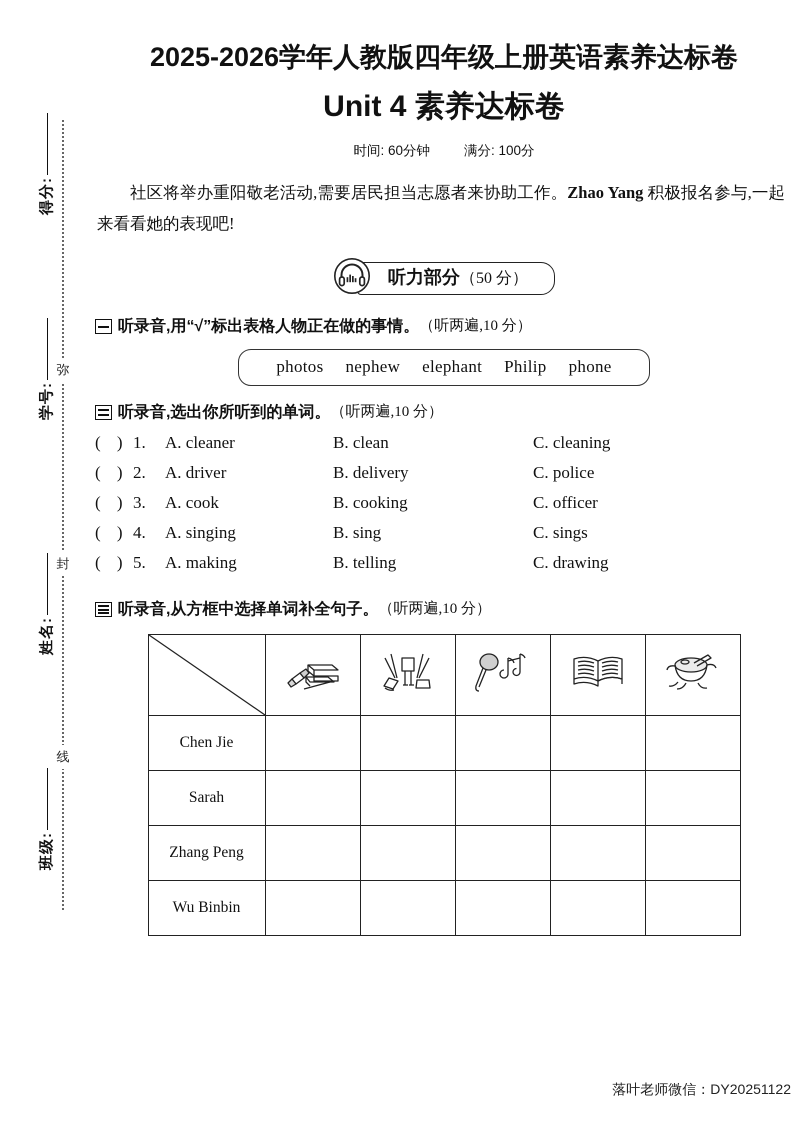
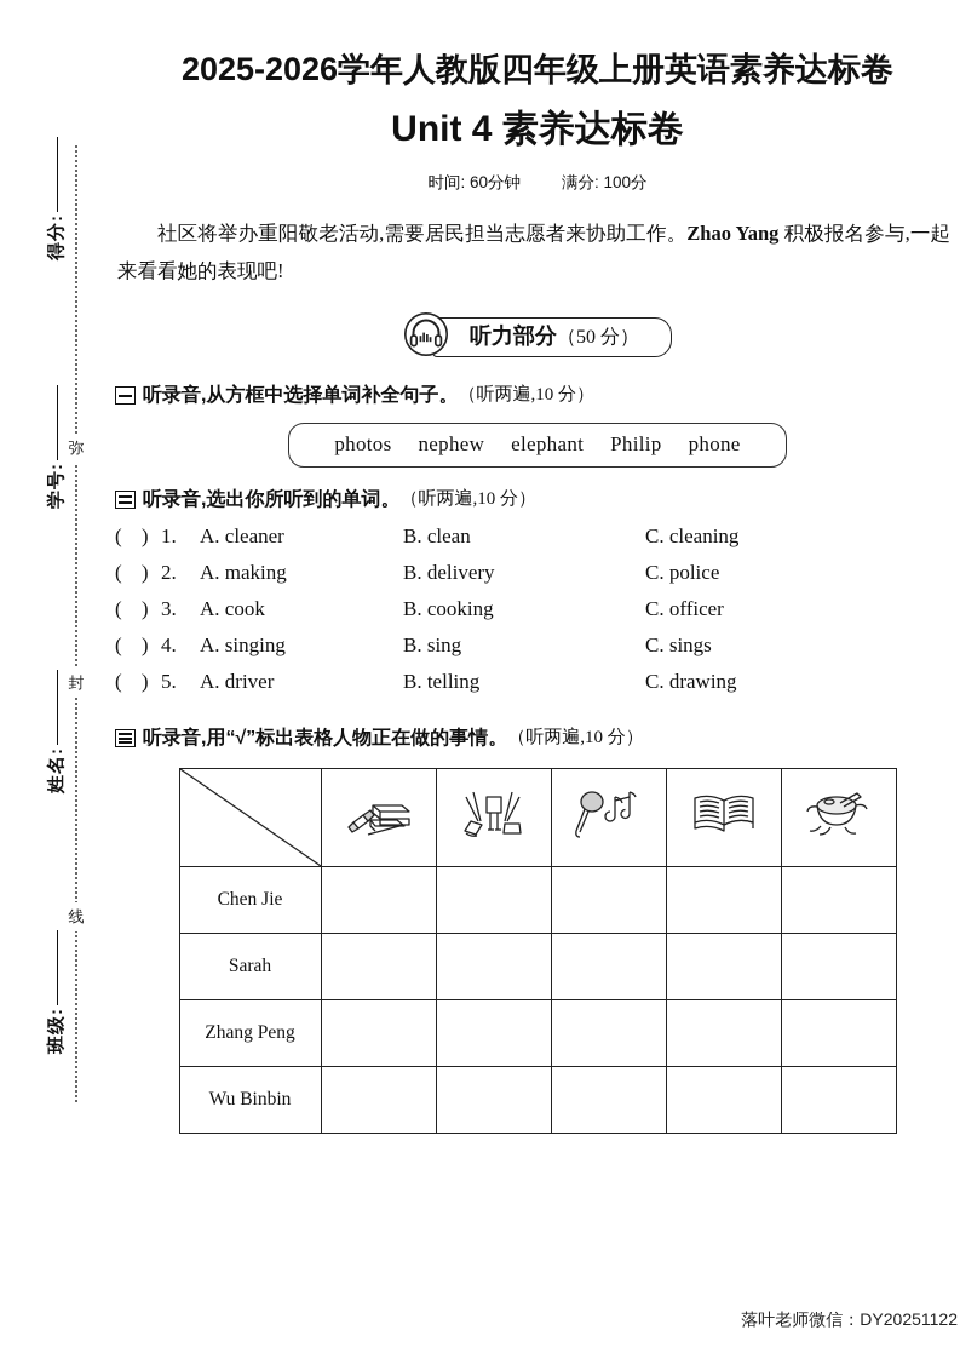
  弥
  封
  线
  2025-2026学年人教版四年级上册英语素养达标卷
  Unit 4 素养达标卷
  时间: 60分钟 满分: 100分
  社区将举办重阳敬老活动,需要居民担当志愿者来协助工作。Zhao Yang 积极报名参与,一起来看看她的表现吧!
  听力部分（50 分）
- 听录音,用“√”标出表格人物正在做的事情。
+ 听录音,从方框中选择单词补全句子。
  （听两遍,10 分）
  photos nephew elephant Philip phone
  听录音,选出你所听到的单词。
  （听两遍,10 分）
  ( )
  1.
  A. cleaner
  B. clean
  C. cleaning
  ( )
  2.
- A. driver
+ A. making
  B. delivery
  C. police
  ( )
  3.
  A. cook
  B. cooking
  C. officer
  ( )
  4.
  A. singing
  B. sing
  C. sings
  ( )
  5.
- A. making
+ A. driver
  B. telling
  C. drawing
- 听录音,从方框中选择单词补全句子。
+ 听录音,用“√”标出表格人物正在做的事情。
  （听两遍,10 分）
  Chen Jie
  Sarah
  Zhang Peng
  Wu Binbin
  落叶老师微信：DY20251122
